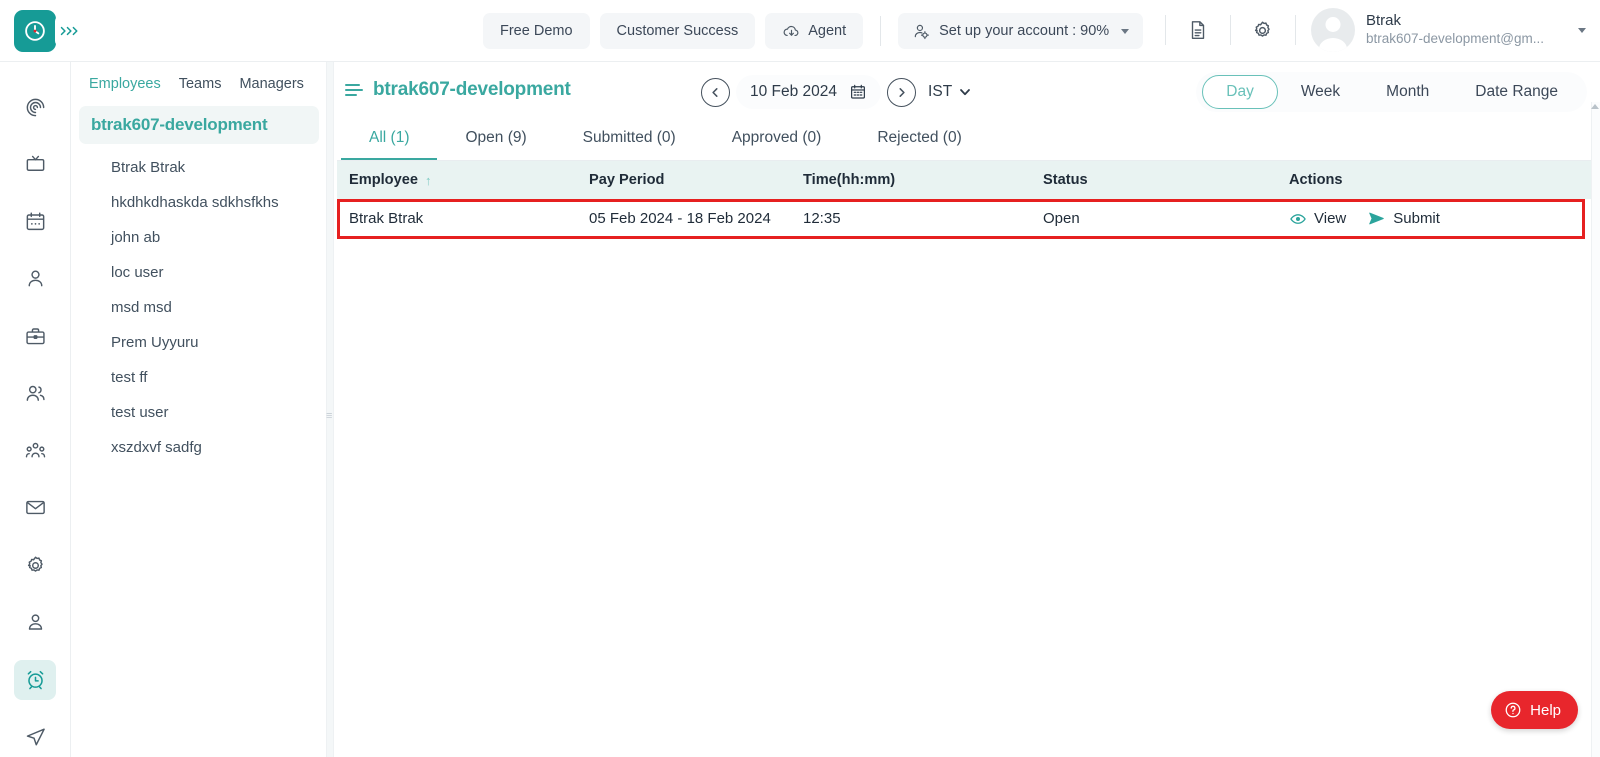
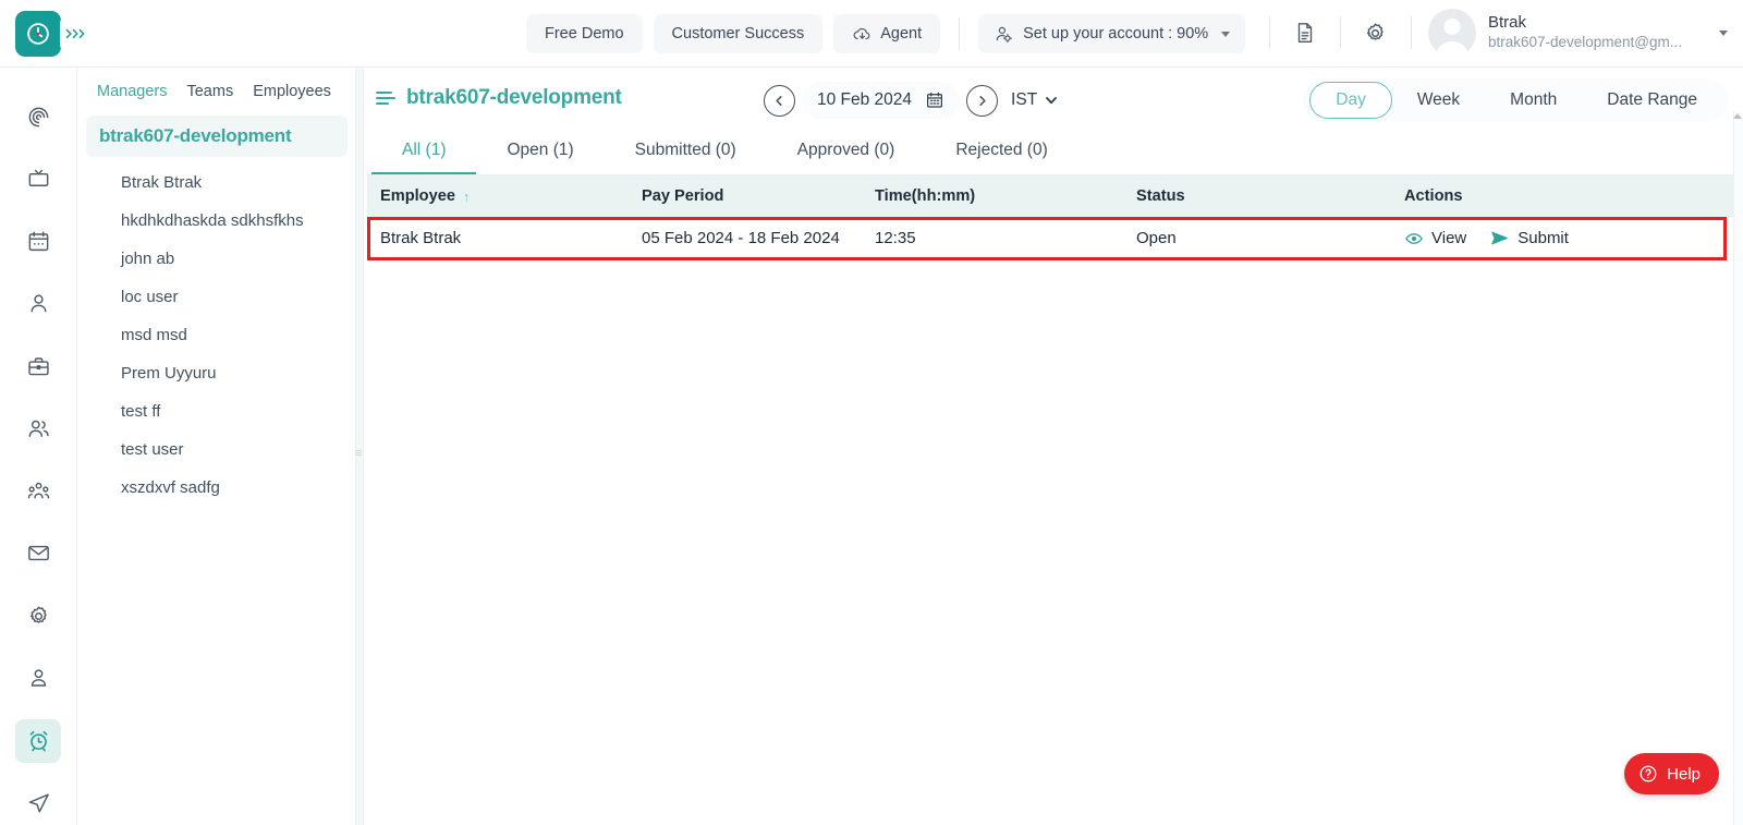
  Free Demo
  Customer Success
  Agent
  Set up your account : 90%
  Btrak
  btrak607-development@gm...
- Employees
+ Managers
  Teams
- Managers
+ Employees
  btrak607-development
  Btrak Btrak
  hkdhkdhaskda sdkhsfkhs
  john ab
  loc user
  msd msd
  Prem Uyyuru
  test ff
  test user
  xszdxvf sadfg
  btrak607-development
  10 Feb 2024
  IST
  Day
  Week
  Month
  Date Range
  All (1)
- Open (9)
+ Open (1)
  Submitted (0)
  Approved (0)
  Rejected (0)
  Employee
  ↑
  Pay Period
  Time(hh:mm)
  Status
  Actions
  Btrak Btrak
  05 Feb 2024 - 18 Feb 2024
  12:35
  Open
  View
  Submit
  Help
